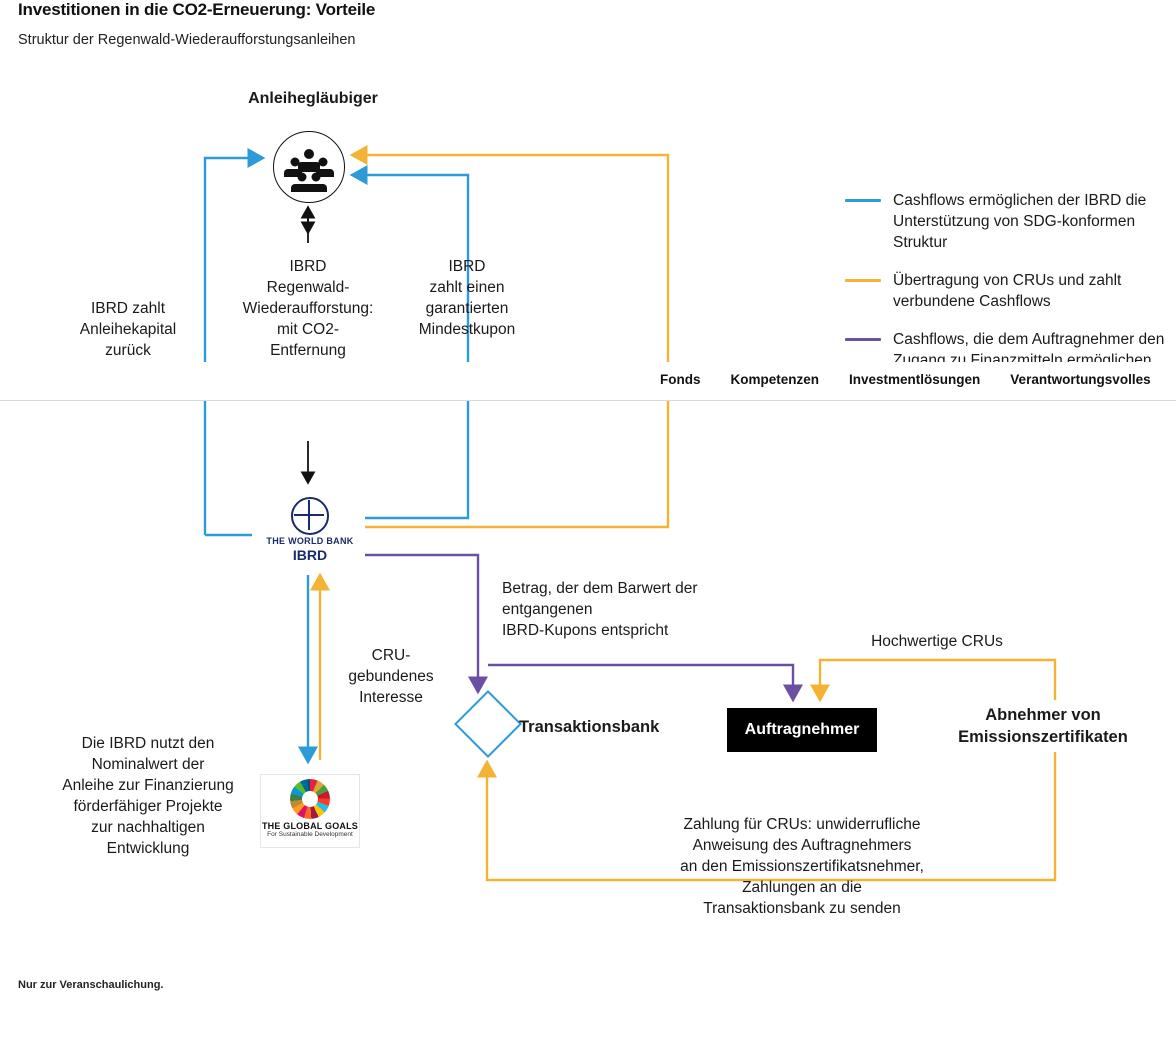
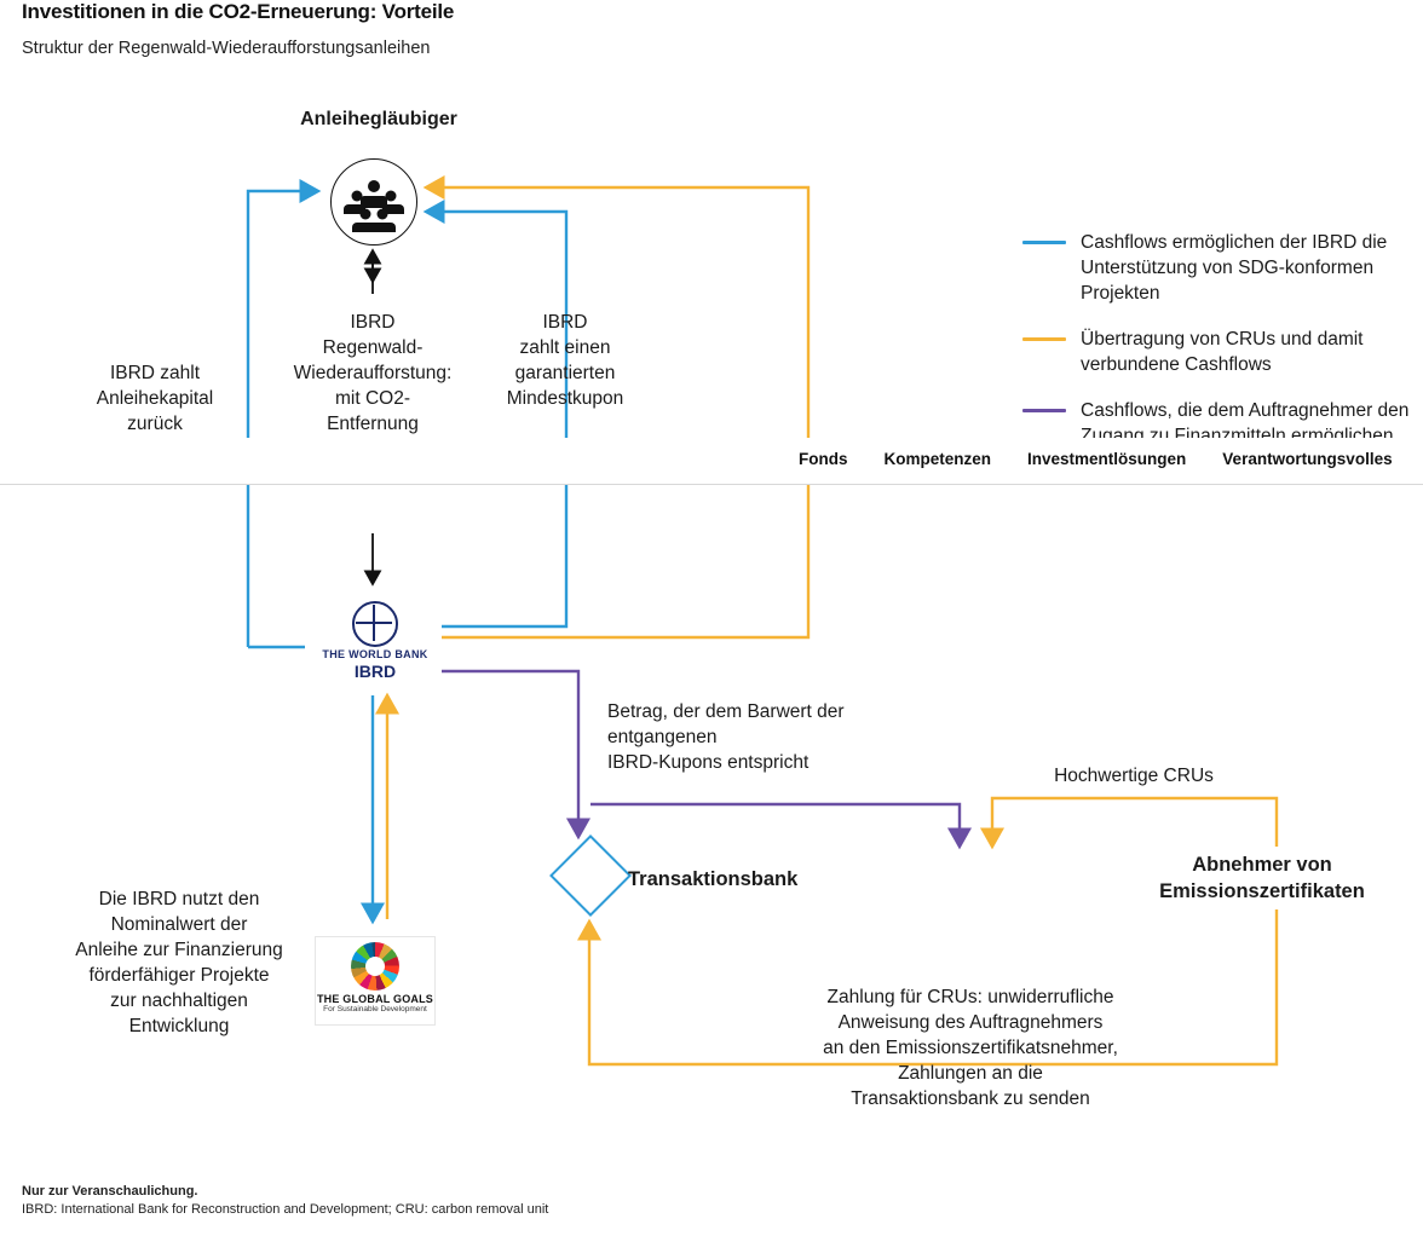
  Investitionen in die CO2-Erneuerung: Vorteile
  Struktur der Regenwald-Wiederaufforstungsanleihen
  Fonds
  Kompetenzen
  Investmentlösungen
  Verantwortungsvolles
  Anleihegläubiger
  THE WORLD BANK
  IBRD
  THE GLOBAL GOALS
  Transaktionsbank
- Auftragnehmer
  Abnehmer von Emissionszertifikaten
  IBRD zahlt
  Anleihekapital
  zurück
  IBRD
  Regenwald-
  Wiederaufforstung:
  mit CO2-
  Entfernung
  IBRD
  zahlt einen
  garantierten
  Mindestkupon
- CRU-
- gebundenes
- Interesse
  Betrag, der dem Barwert der
  entgangenen
  IBRD-Kupons entspricht
  Hochwertige CRUs
  Zahlung für CRUs: unwiderrufliche
  Anweisung des Auftragnehmers
  an den Emissionszertifikatsnehmer,
  Zahlungen an die
  Transaktionsbank zu senden
  Die IBRD nutzt den
  Nominalwert der
  Anleihe zur Finanzierung
  förderfähiger Projekte
  zur nachhaltigen
  Entwicklung
- Cashflows ermöglichen der IBRD die Unterstützung von SDG-konformen Struktur
+ Cashflows ermöglichen der IBRD die Unterstützung von SDG-konformen Projekten
- Übertragung von CRUs und zahlt verbundene Cashflows
+ Übertragung von CRUs und damit verbundene Cashflows
  Cashflows, die dem Auftragnehmer den Zugang zu Finanzmitteln ermöglichen
  Nur zur Veranschaulichung.
+ IBRD: International Bank for Reconstruction and Development; CRU: carbon removal unit
